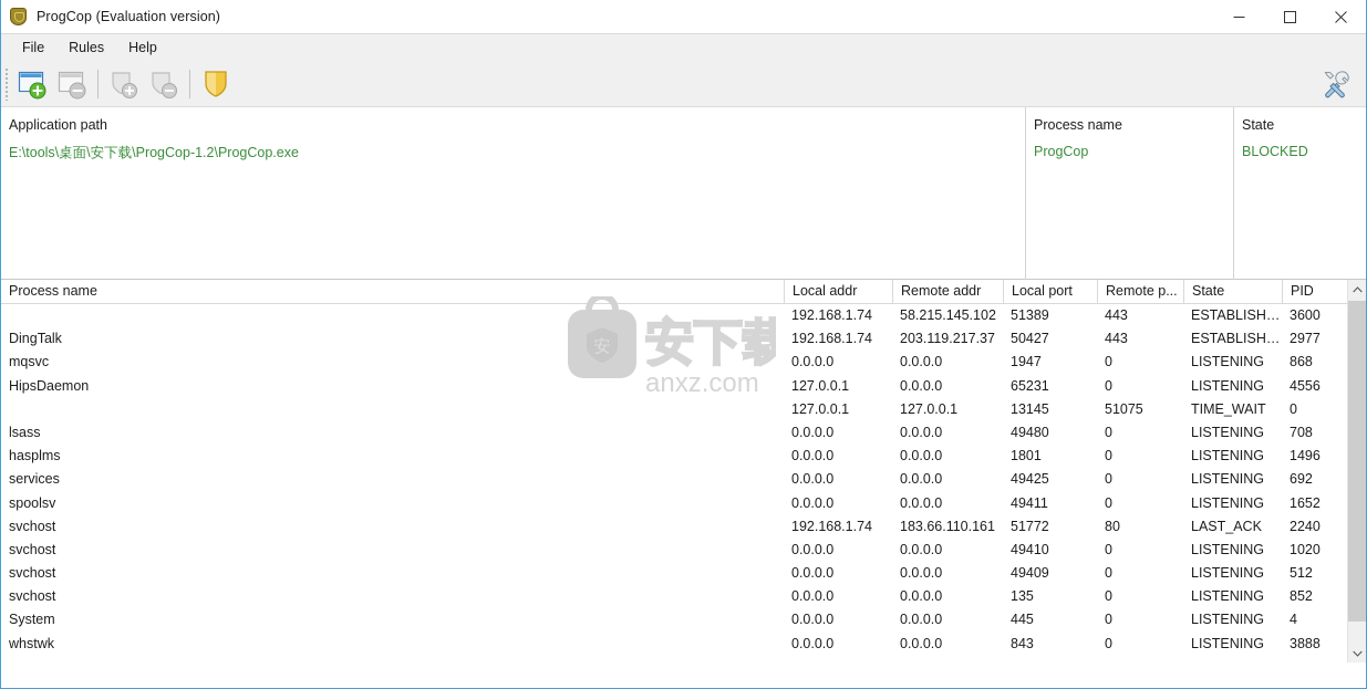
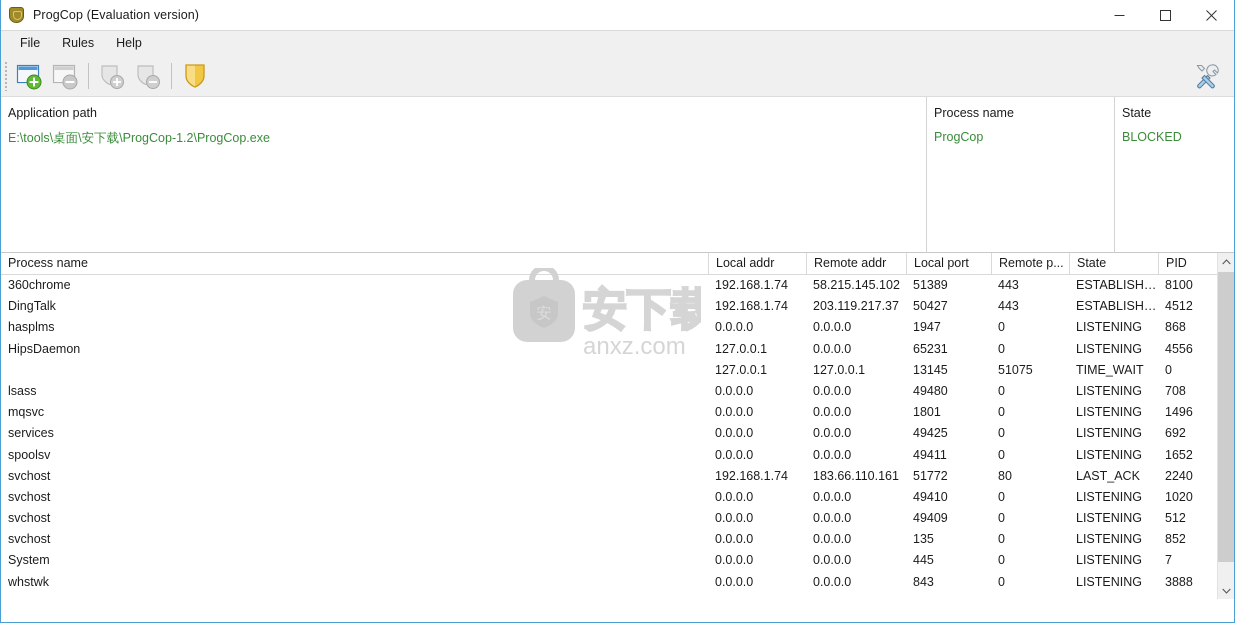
  ProgCop (Evaluation version)
  File
  Rules
  Help
  Application path
  E:\tools\桌面\安下载\ProgCop-1.2\ProgCop.exe
  Process name
  ProgCop
  State
  BLOCKED
  Process name
  Local addr
  Remote addr
  Local port
  Remote p...
  State
  PID
+ 360chrome
  192.168.1.74
  58.215.145.102
  51389
  443
  ESTABLISH…
- 3600
+ 8100
  DingTalk
  192.168.1.74
  203.119.217.37
  50427
  443
  ESTABLISH…
- 2977
+ 4512
- mqsvc
+ hasplms
  0.0.0.0
  0.0.0.0
  1947
  0
  LISTENING
  868
  HipsDaemon
  127.0.0.1
  0.0.0.0
  65231
  0
  LISTENING
  4556
  127.0.0.1
  127.0.0.1
  13145
  51075
  TIME_WAIT
  0
  lsass
  0.0.0.0
  0.0.0.0
  49480
  0
  LISTENING
  708
- hasplms
+ mqsvc
  0.0.0.0
  0.0.0.0
  1801
  0
  LISTENING
  1496
  services
  0.0.0.0
  0.0.0.0
  49425
  0
  LISTENING
  692
  spoolsv
  0.0.0.0
  0.0.0.0
  49411
  0
  LISTENING
  1652
  svchost
  192.168.1.74
  183.66.110.161
  51772
  80
  LAST_ACK
  2240
  svchost
  0.0.0.0
  0.0.0.0
  49410
  0
  LISTENING
  1020
  svchost
  0.0.0.0
  0.0.0.0
  49409
  0
  LISTENING
  512
  svchost
  0.0.0.0
  0.0.0.0
  135
  0
  LISTENING
  852
  System
  0.0.0.0
  0.0.0.0
  445
  0
  LISTENING
- 4
+ 7
  whstwk
  0.0.0.0
  0.0.0.0
  843
  0
  LISTENING
  3888
  安下载
  anxz.com
